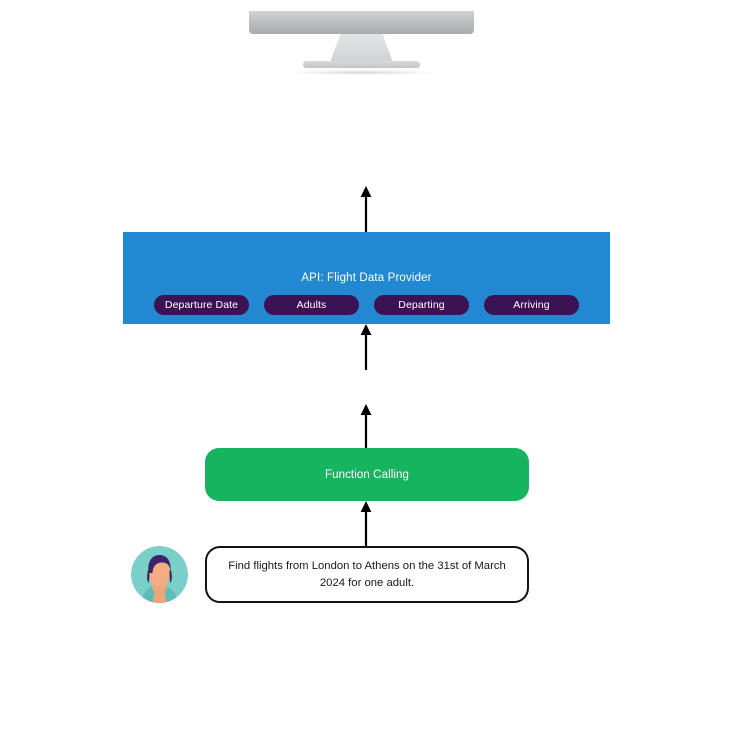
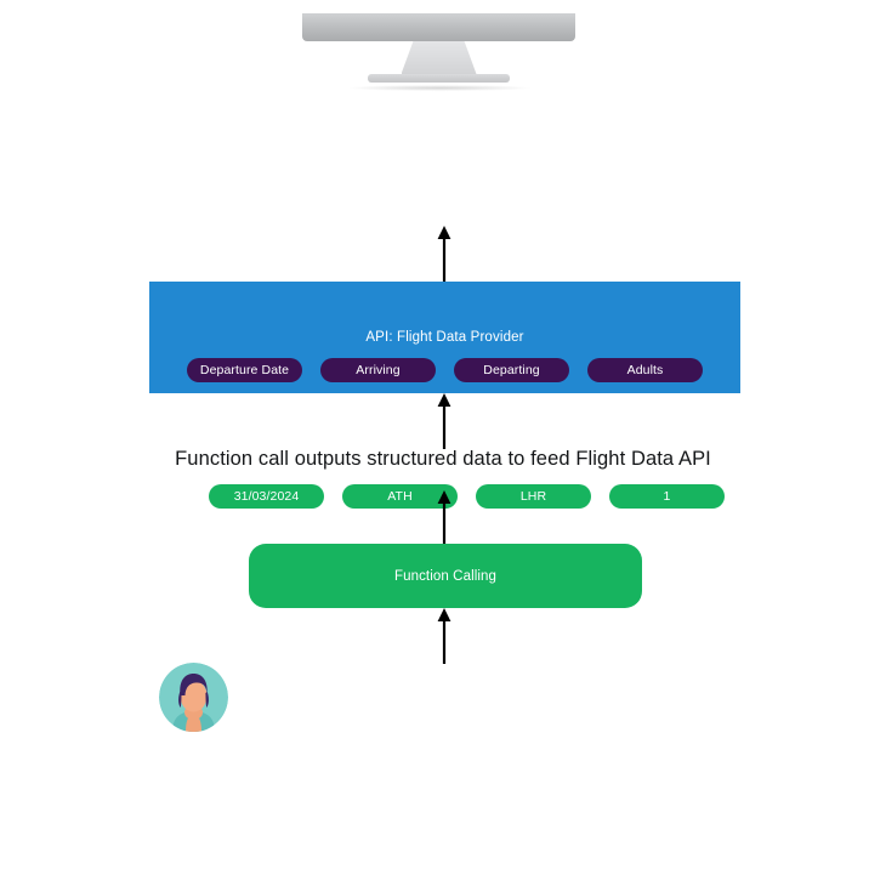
  API: Flight Data Provider
  Departure Date
- Adults
+ Arriving
  Departing
- Arriving
+ Adults
+ Function call outputs structured data to feed Flight Data API
+ 31/03/2024
+ ATH
+ LHR
+ 1
  Function Calling
- Find flights from London to Athens on the 31st of March 2024 for one adult.
